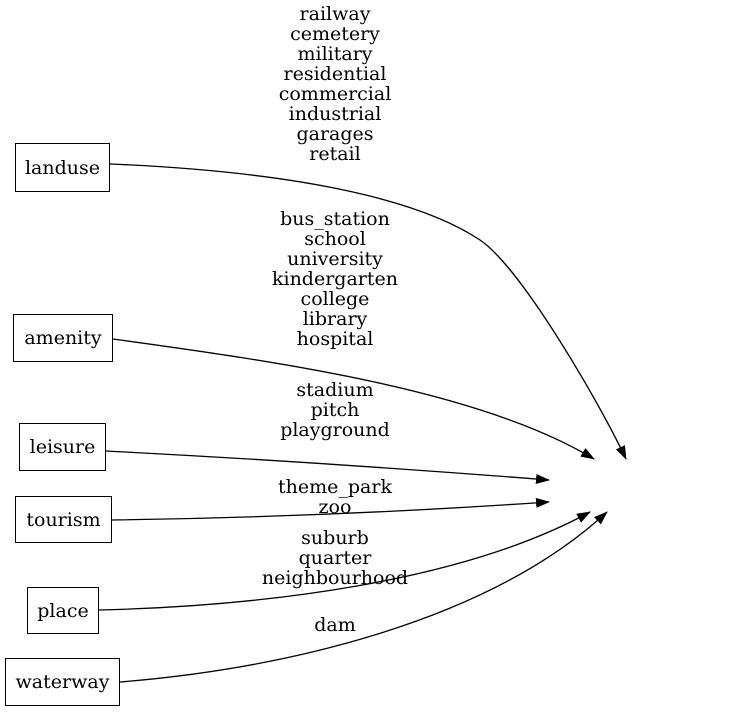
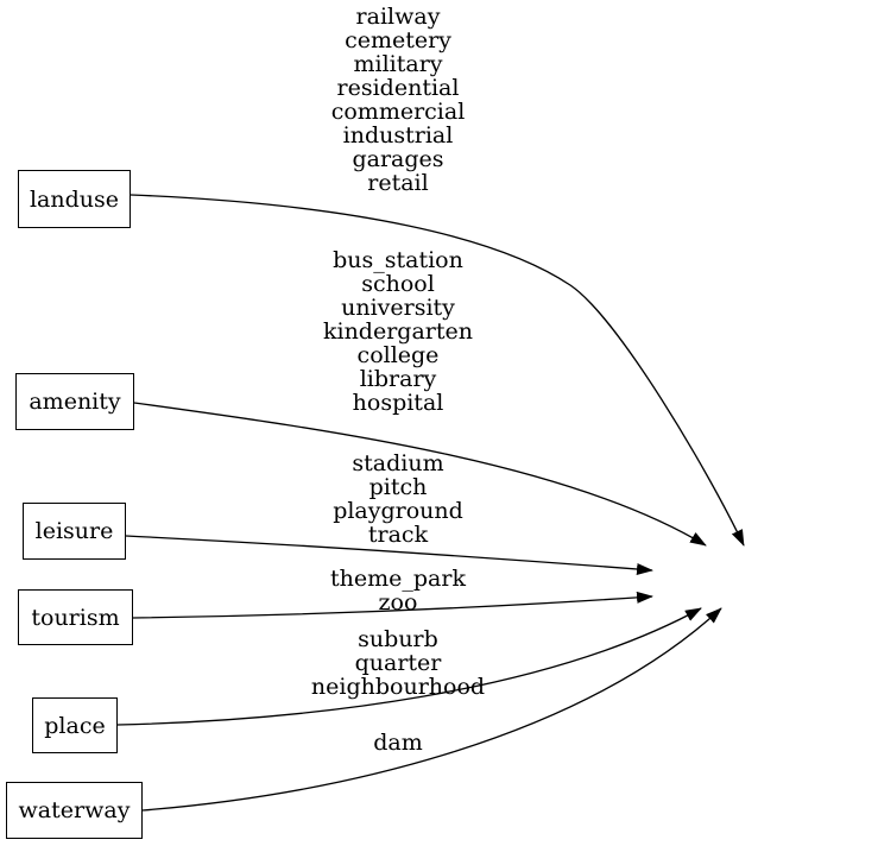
  landuse
  amenity
  leisure
  tourism
  place
  waterway
  railway
  cemetery
  military
  residential
  commercial
  industrial
  garages
  retail
  bus_station
  school
  university
  kindergarten
  college
  library
  hospital
  stadium
  pitch
  playground
+ track
  theme_park
  zoo
  suburb
  quarter
  neighbourhood
  dam
